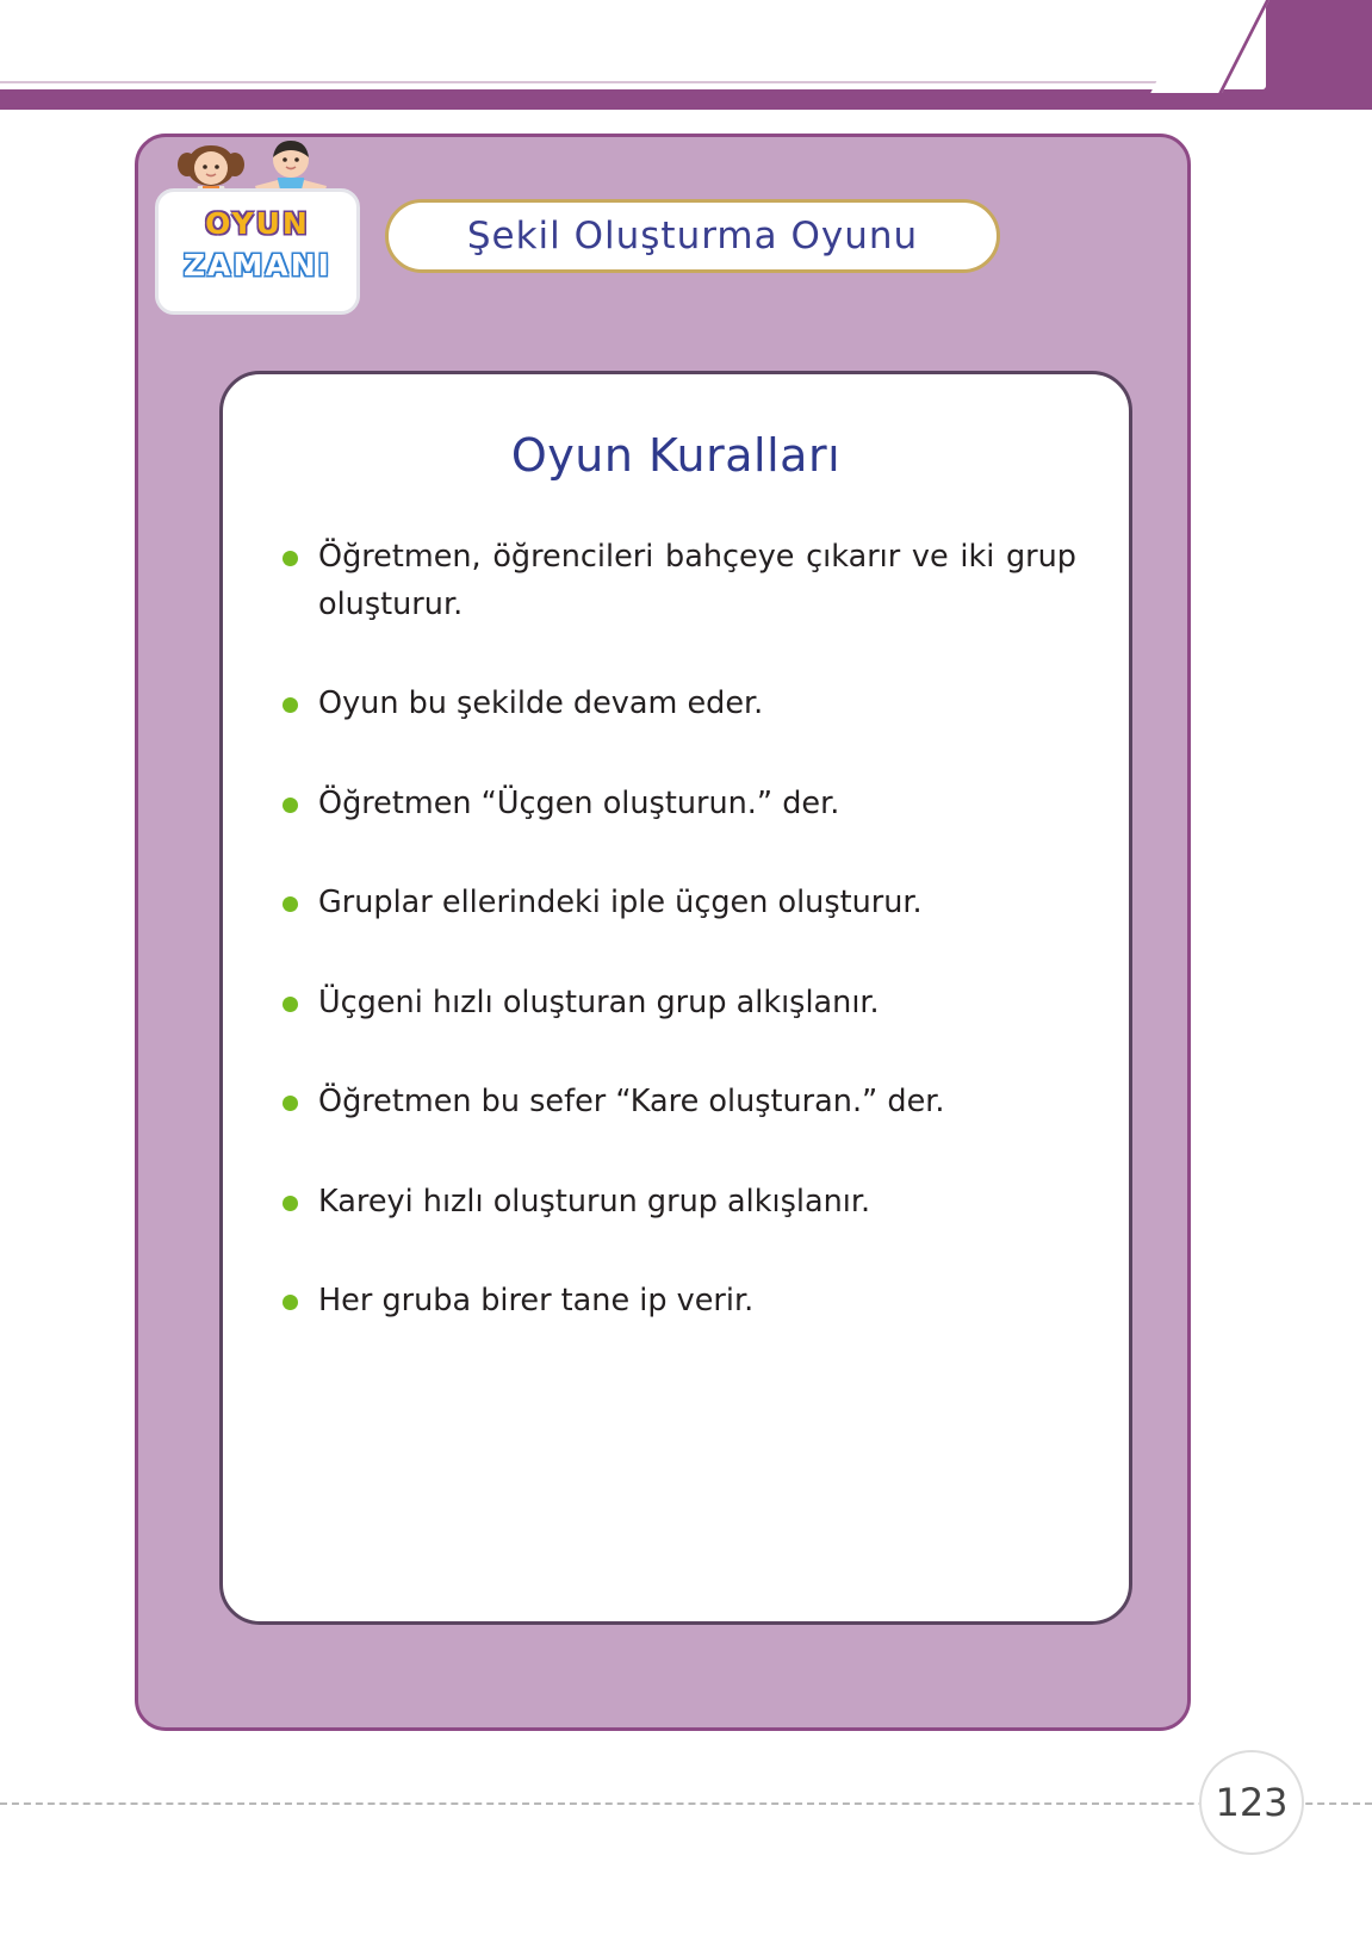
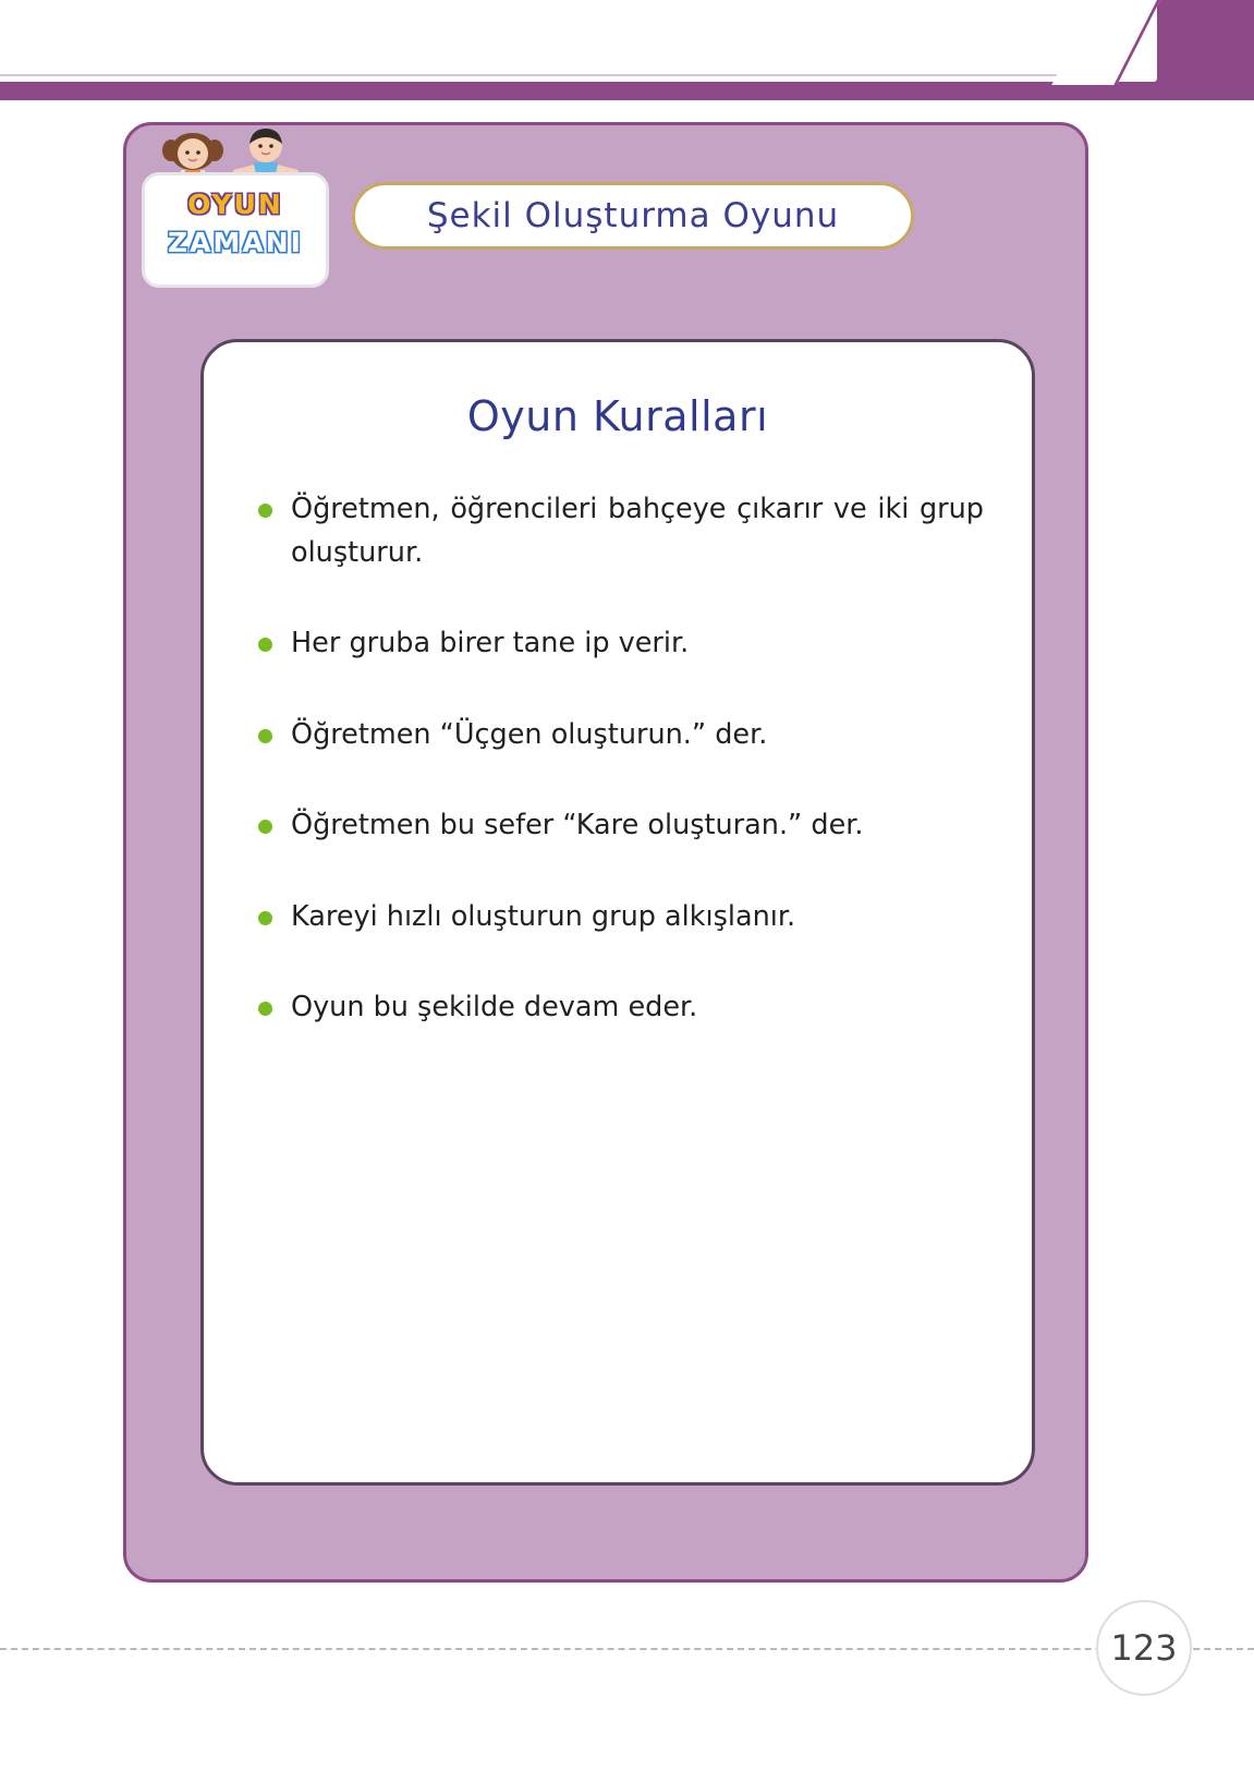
  OYUN
  ZAMANI
  Şekil Oluşturma Oyunu
  Oyun Kuralları
  Öğretmen, öğrencileri bahçeye çıkarır ve iki grup oluşturur.
- Oyun bu şekilde devam eder.
+ Her gruba birer tane ip verir.
  Öğretmen “Üçgen oluşturun.” der.
- Gruplar ellerindeki iple üçgen oluşturur.
- Üçgeni hızlı oluşturan grup alkışlanır.
  Öğretmen bu sefer “Kare oluşturan.” der.
  Kareyi hızlı oluşturun grup alkışlanır.
- Her gruba birer tane ip verir.
+ Oyun bu şekilde devam eder.
  123
